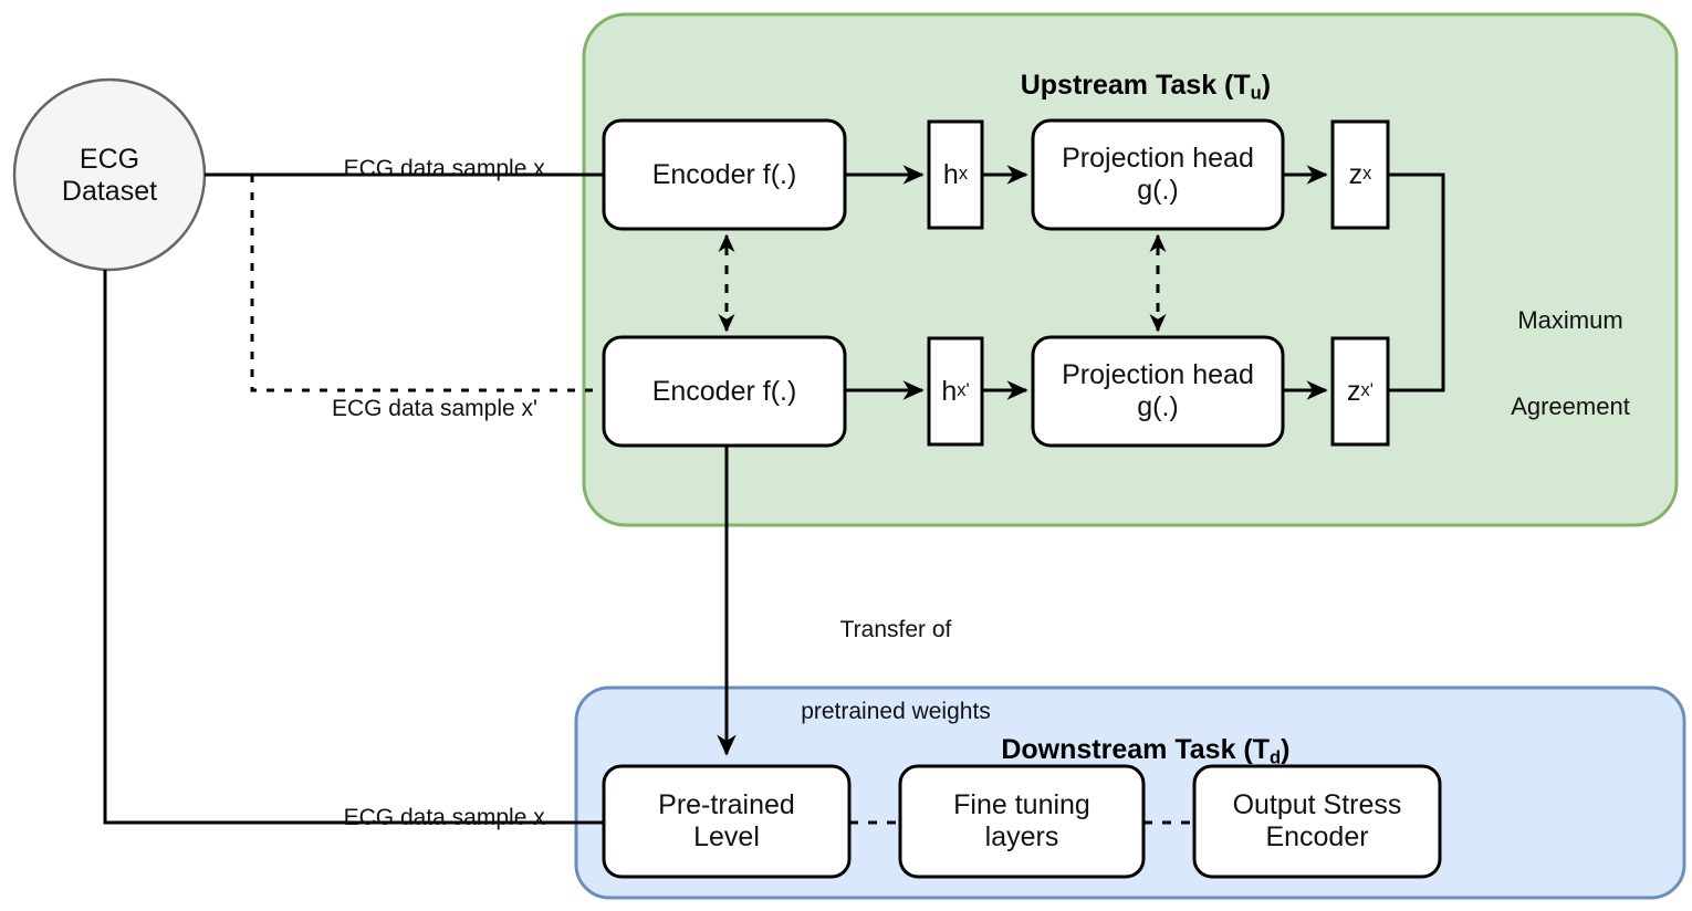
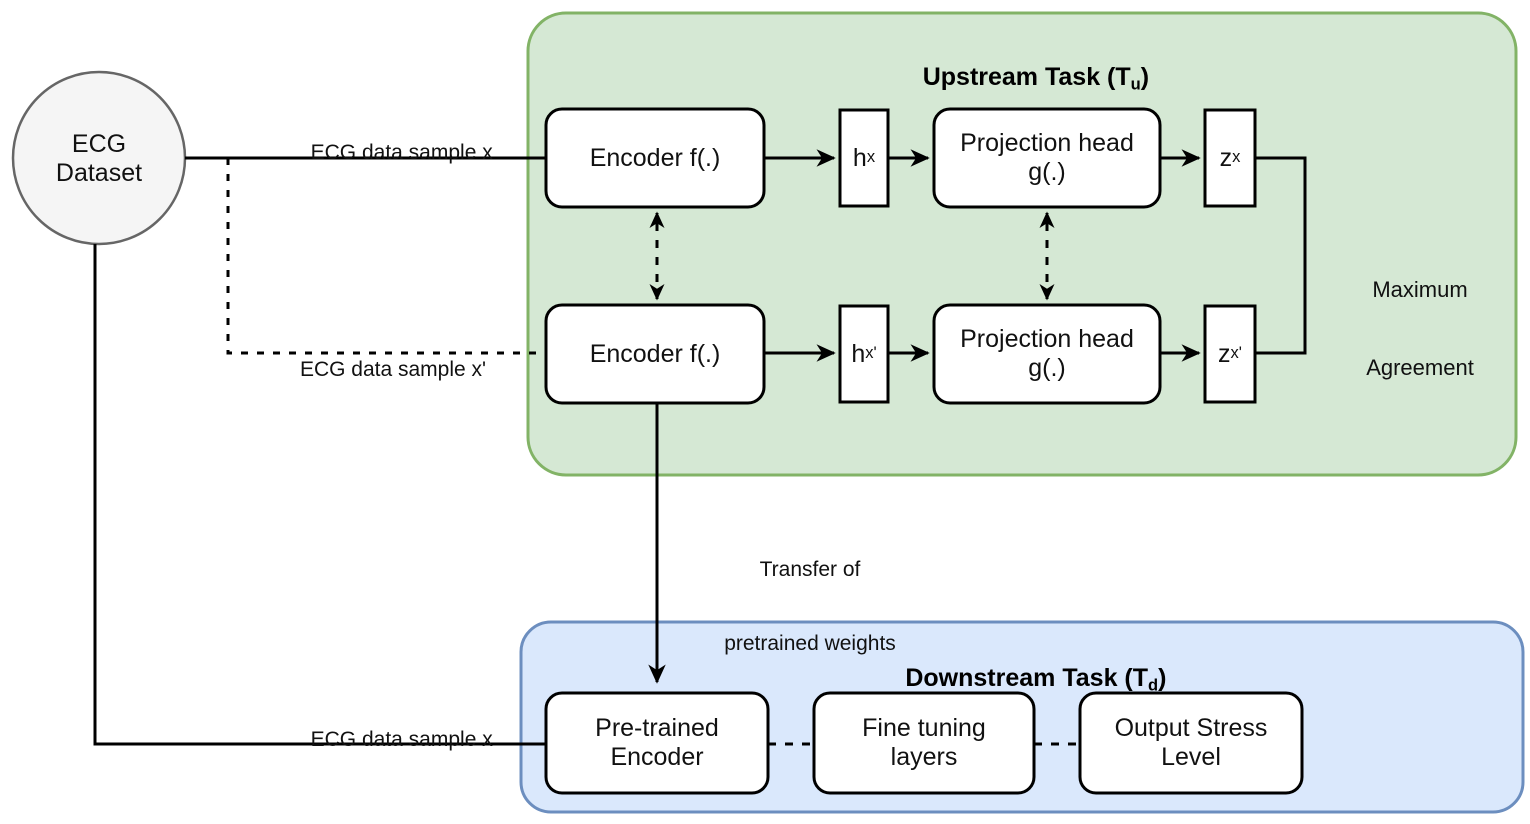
  ECG
  Dataset
  Upstream Task (Tu)
  Downstream Task (Td)
  Encoder f(.)
  h
  x
  Projection head
  g(.)
  z
  x
  Encoder f(.)
  h
  x'
  Projection head
  g(.)
  z
  x'
  Maximum
  Agreement
  ECG data sample x
  ECG data sample x'
  Transfer of
  pretrained weights
  ECG data sample x
  Pre-trained
- Level
+ Encoder
  Fine tuning
  layers
  Output Stress
- Encoder
+ Level
